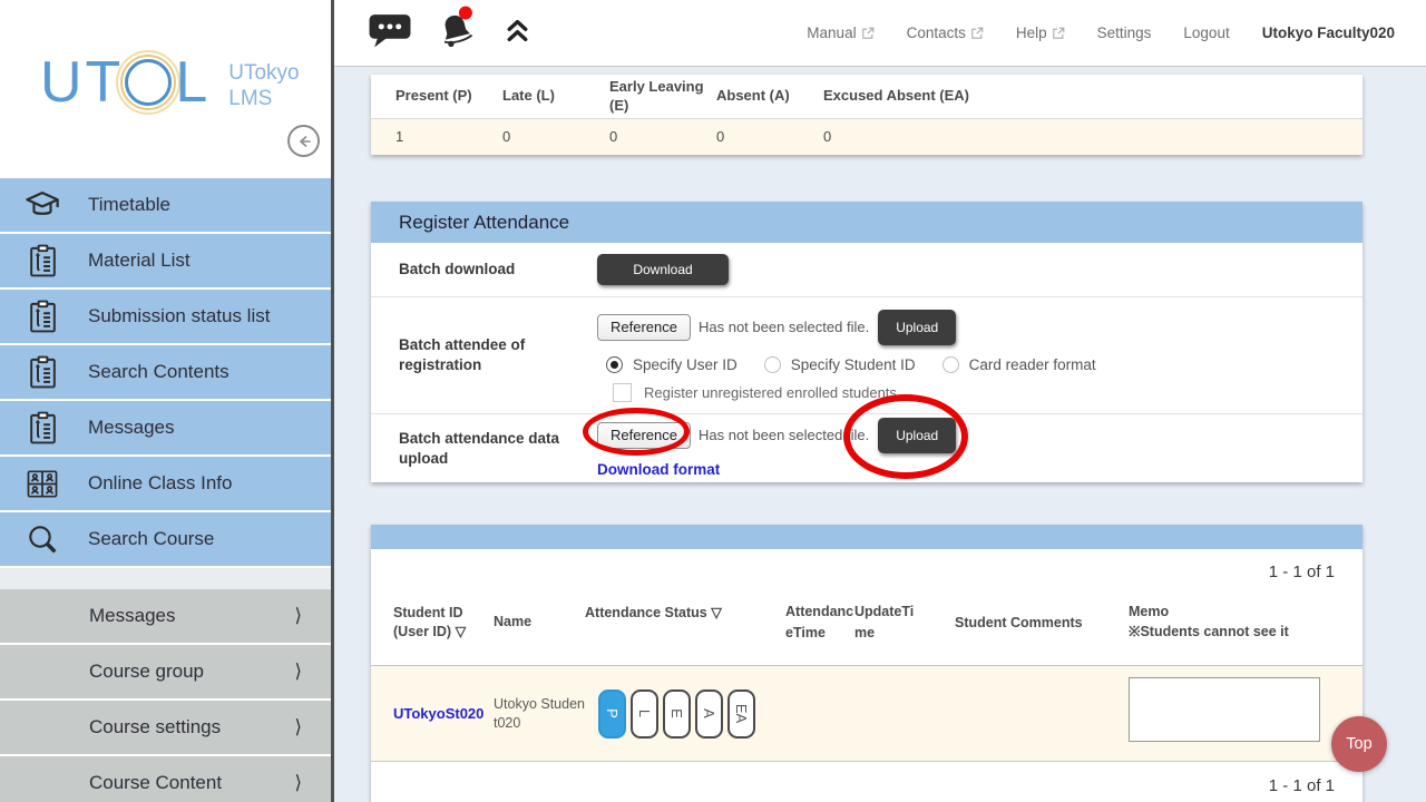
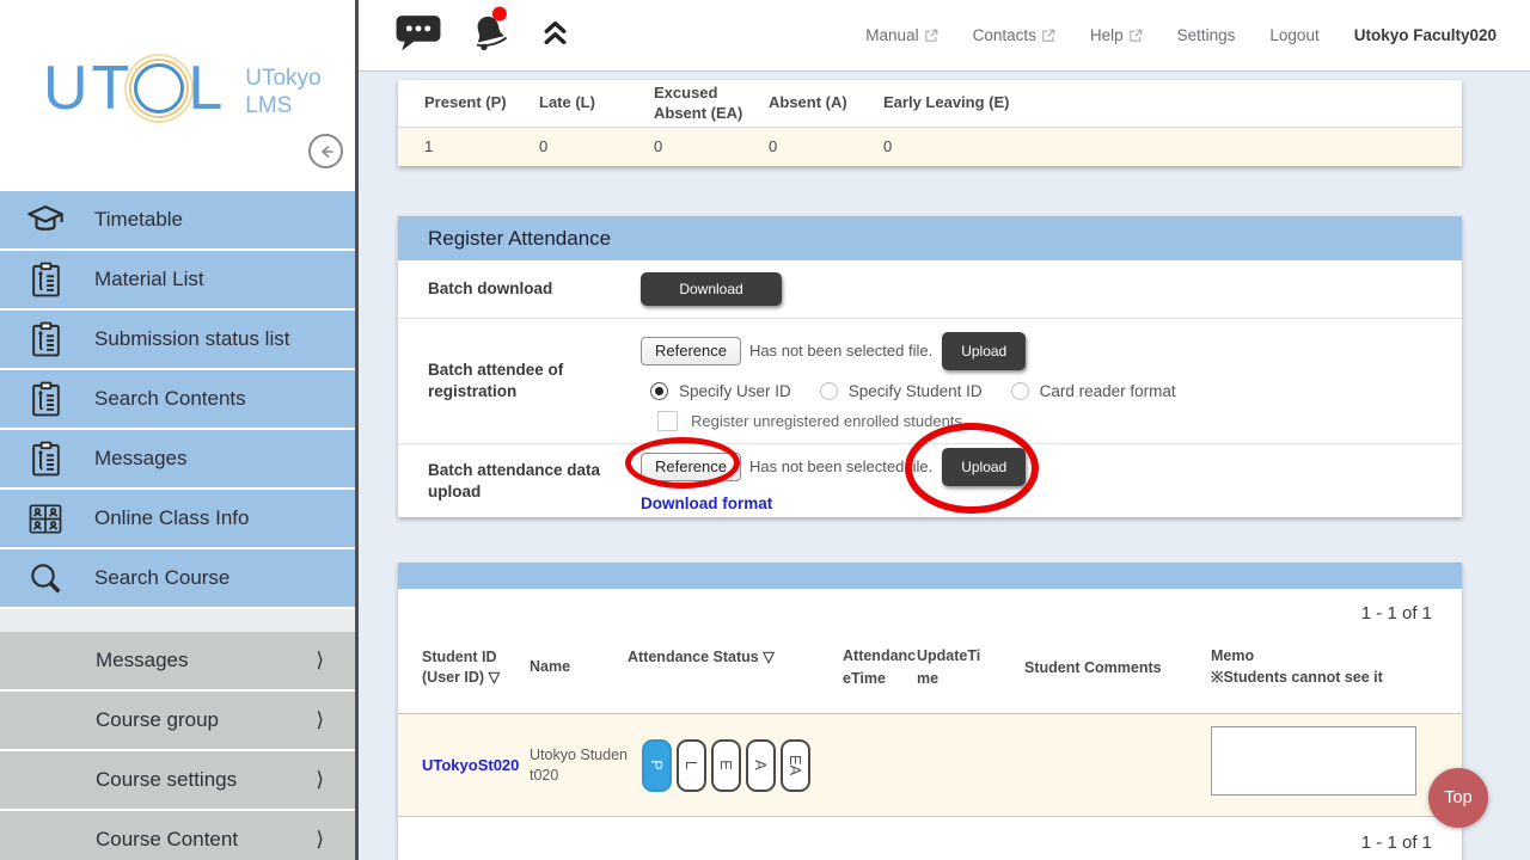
  UT
  L
  UTokyo
  LMS
  Timetable
  Material List
  Submission status list
  Search Contents
  Messages
  Online Class Info
  Search Course
  Messages
  ⟩
  Course group
  ⟩
  Course settings
  ⟩
  Course Content
  ⟩
  Manual
  Contacts
  Help
  Settings
  Logout
  Utokyo Faculty020
  Present (P)
  Late (L)
- Early Leaving (E)
+ Excused Absent (EA)
  Absent (A)
- Excused Absent (EA)
+ Early Leaving (E)
  1
  0
  0
  0
  0
  Register Attendance
  Batch download
  Download
  Batch attendee of registration
  Reference
  Has not been selected file.
  Upload
  Specify User ID
  Specify Student ID
  Card reader format
  Register unregistered enrolled students
  Batch attendance data upload
  Reference
  Has not been selected file.
  Upload
  Download format
  1 - 1 of 1
  Student ID (User ID) ▽
  Name
  Attendance Status ▽
  AttendanceTime
  UpdateTime
  Student Comments
  Memo
  ※Students cannot see it
  UTokyoSt020
  Utokyo Student020
  1 - 1 of 1
  Top
